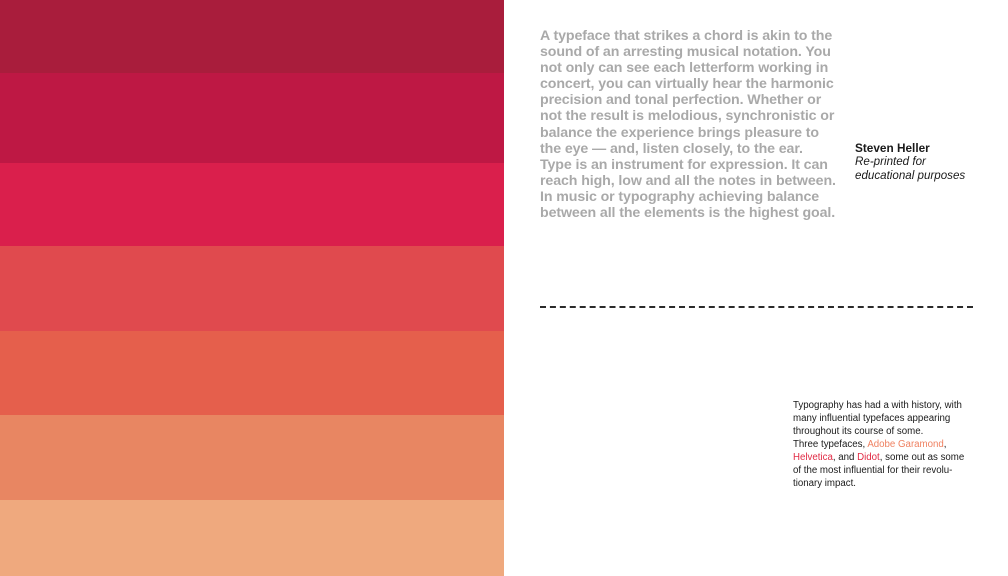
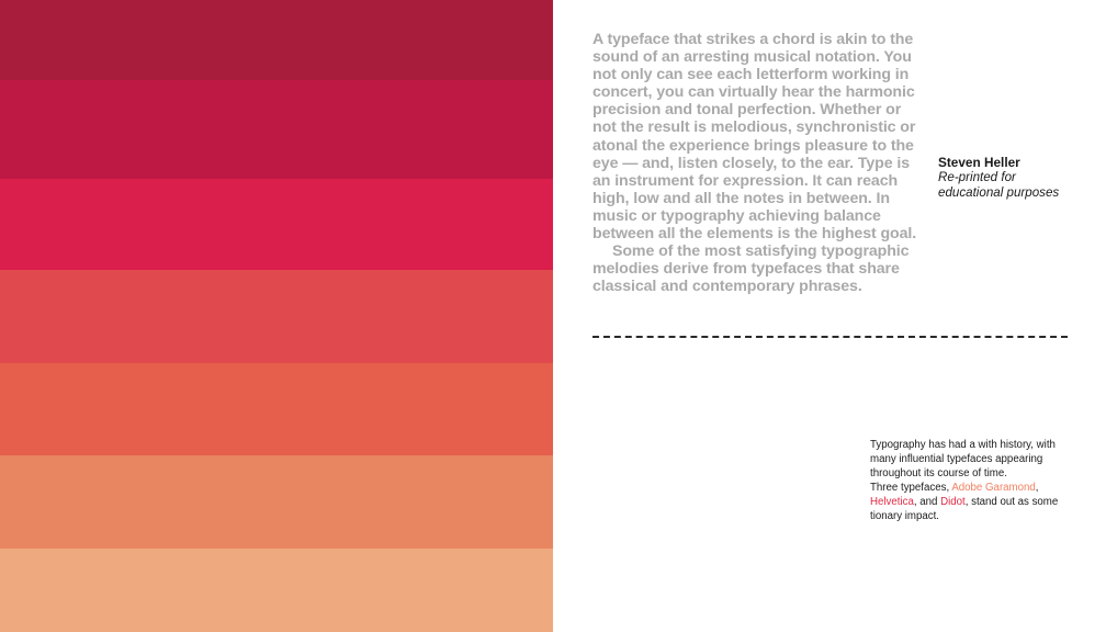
- A typeface that strikes a chord is akin to the sound of an arresting musical notation. You not only can see each letterform working in concert, you can virtually hear the harmonic precision and tonal perfection. Whether or not the result is melodious, synchronistic or balance the experience brings pleasure to the eye — and, listen closely, to the ear. Type is an instrument for expression. It can reach high, low and all the notes in between. In music or typography achieving balance between all the elements is the highest goal.
+ A typeface that strikes a chord is akin to the sound of an arresting musical notation. You not only can see each letterform working in concert, you can virtually hear the harmonic precision and tonal perfection. Whether or not the result is melodious, synchronistic or atonal the experience brings pleasure to the eye — and, listen closely, to the ear. Type is an instrument for expression. It can reach high, low and all the notes in between. In music or typography achieving balance between all the elements is the highest goal.
+ Some of the most satisfying typographic melodies derive from typefaces that share classical and contemporary phrases.
  Steven Heller
  Re-printed for
  educational purposes
  Typography has had a with history, with
  many influential typefaces appearing
- throughout its course of some.
+ throughout its course of time.
  Three typefaces, Adobe Garamond,
- Helvetica, and Didot, some out as some
+ Helvetica, and Didot, stand out as some
- of the most influential for their revolu-
  tionary impact.
